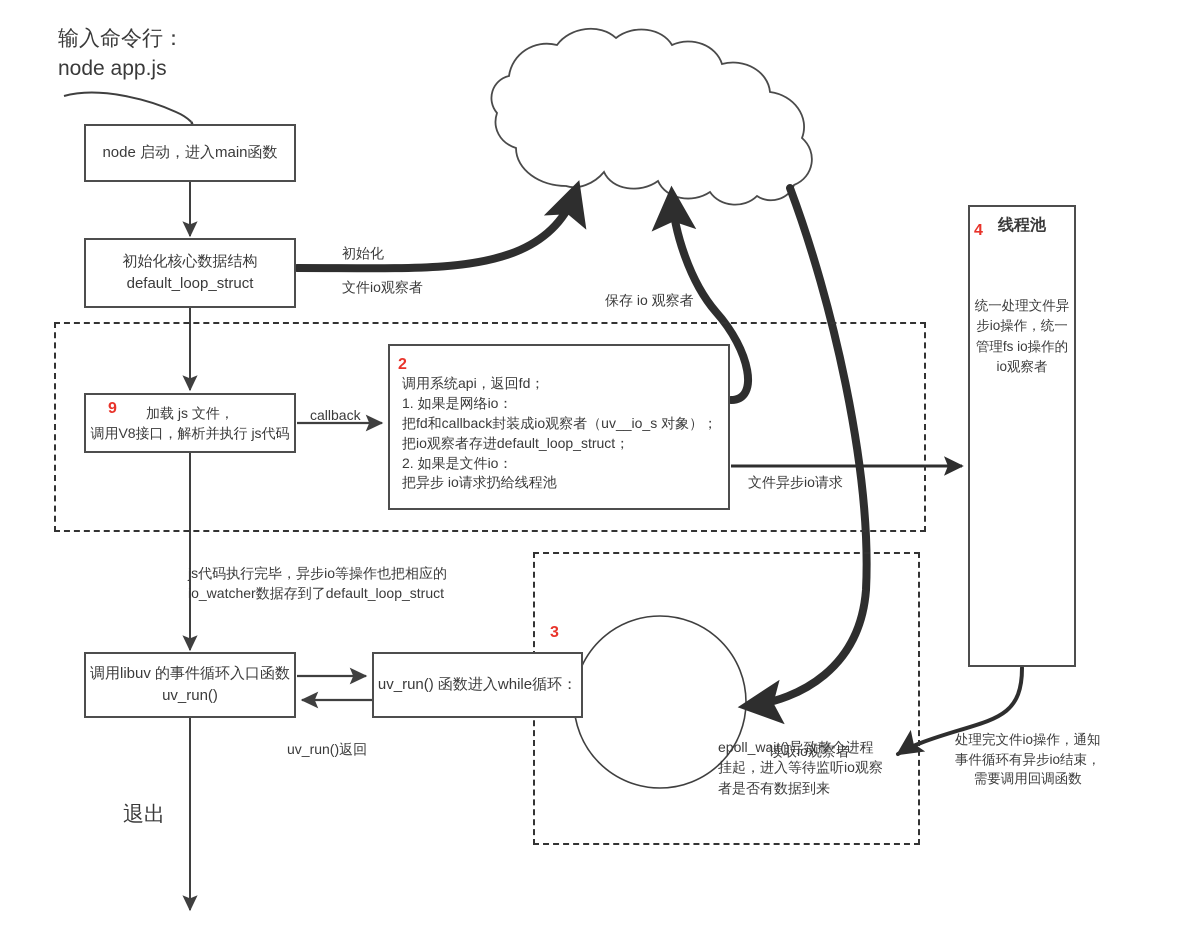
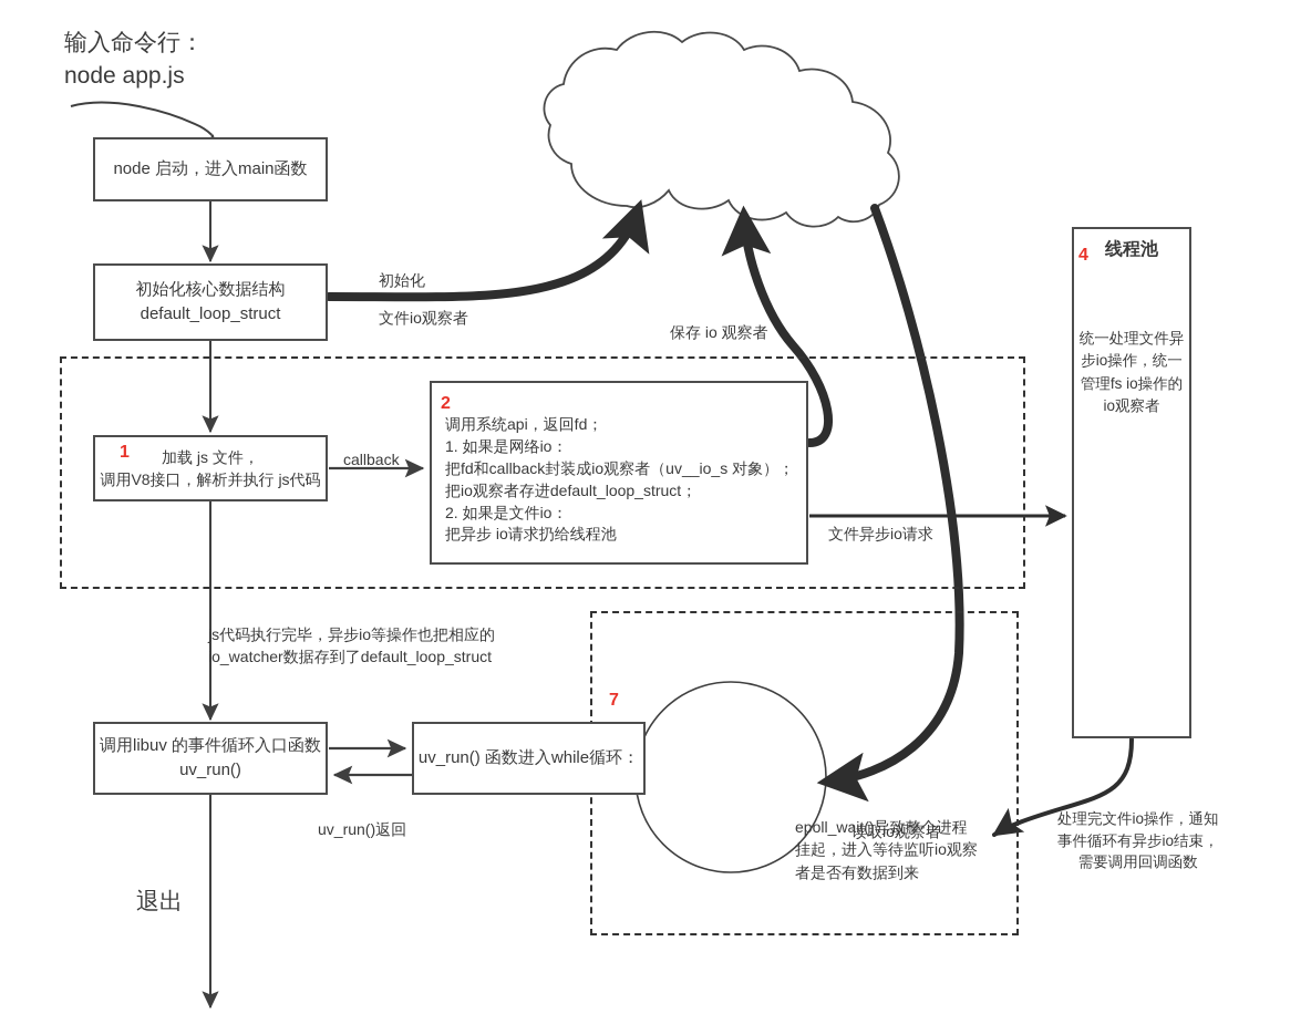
  输入命令行：
  node app.js
  node 启动，进入main函数
  初始化核心数据结构
  default_loop_struct
  加载 js 文件，
  调用V8接口，解析并执行 js代码
  调用系统api，返回fd；
  1. 如果是网络io：
  把fd和callback封装成io观察者（uv__io_s 对象）；
  把io观察者存进default_loop_struct；
  2. 如果是文件io：
  把异步 io请求扔给线程池
  调用libuv 的事件循环入口函数
  uv_run()
  uv_run() 函数进入while循环：
  线程池
  统一处理文件异步io操作，统一管理fs io操作的io观察者
- 9
+ 1
  2
- 3
+ 7
  4
  初始化
  文件io观察者
  保存 io 观察者
  callback
  文件异步io请求
  js代码执行完毕，异步io等操作也把相应的
  io_watcher数据存到了default_loop_struct
  uv_run()返回
  读取io观察者
  epoll_wait()导致整个进程
  挂起，进入等待监听io观察
  者是否有数据到来
  退出
  处理完文件io操作，通知
  事件循环有异步io结束，
  需要调用回调函数
